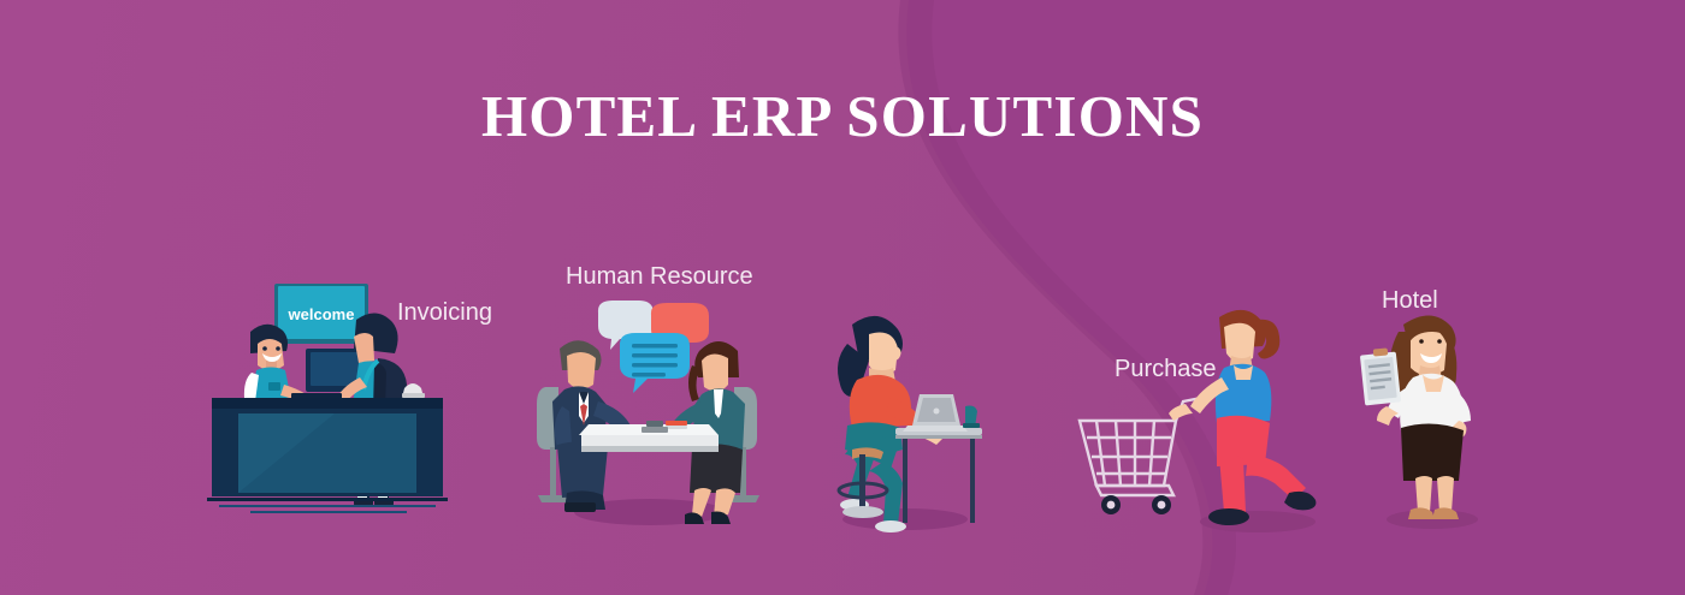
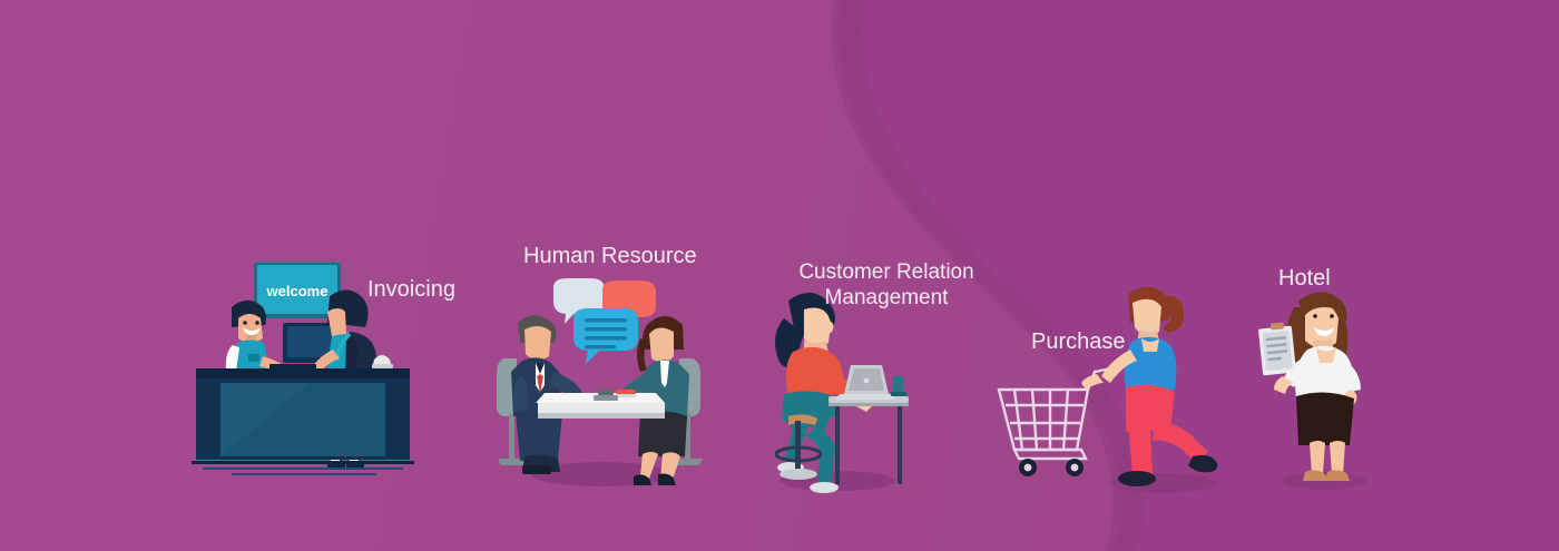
- HOTEL ERP SOLUTIONS
  welcome
  Invoicing
  Human Resource
+ Customer Relation
+ Management
  Purchase
  Hotel
